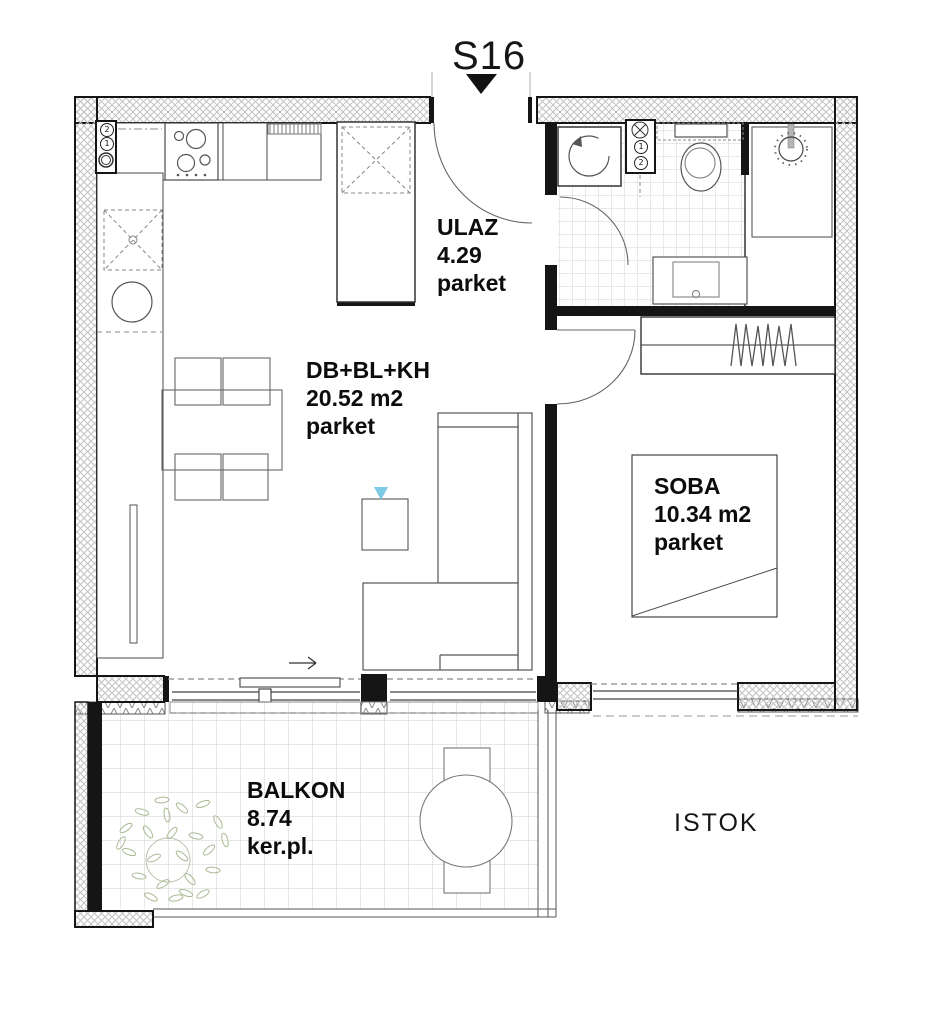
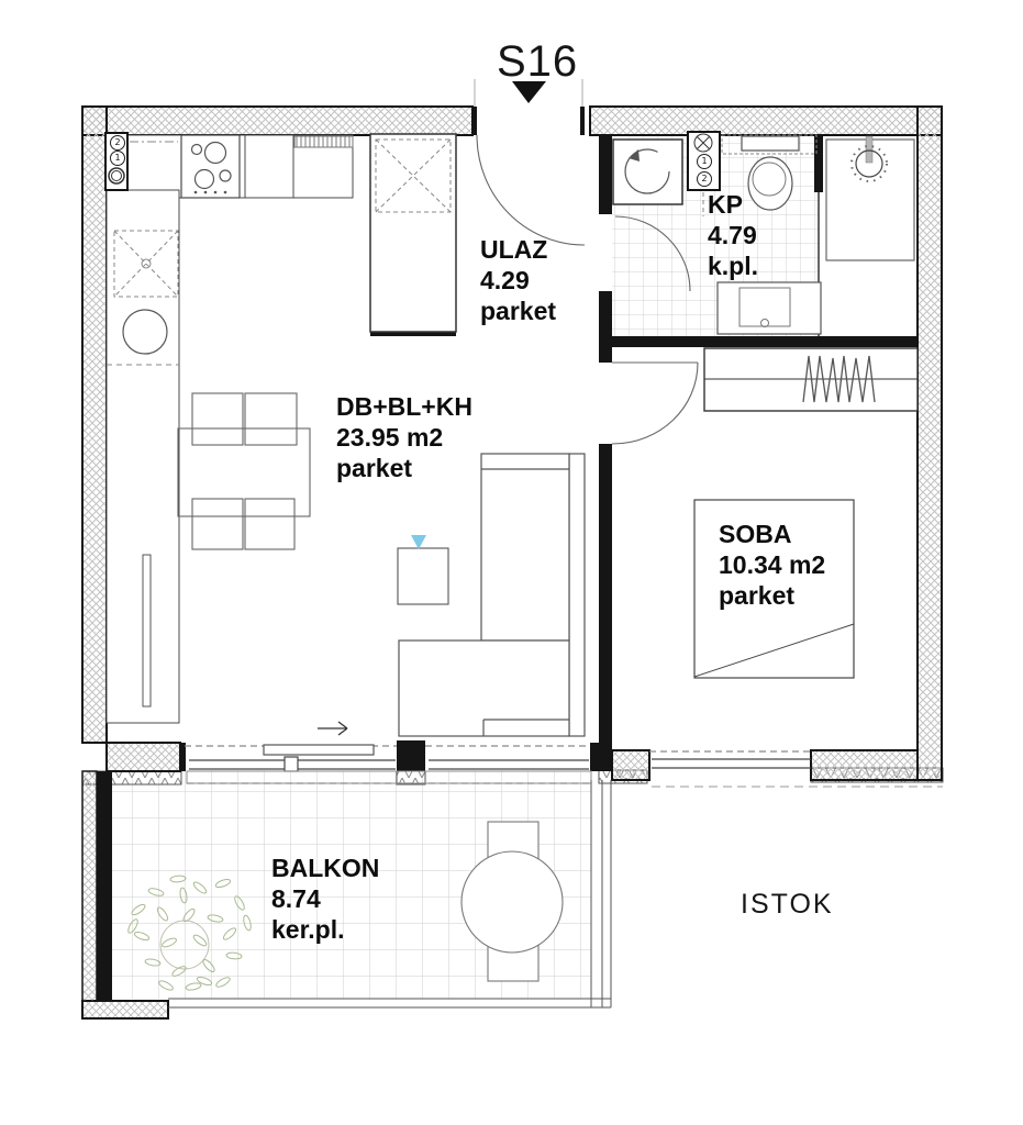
  S16
  ULAZ
  4.29
  parket
+ KP
+ 4.79
+ k.pl.
  DB+BL+KH
- 20.52 m2
+ 23.95 m2
  parket
  SOBA
  10.34 m2
  parket
  BALKON
  8.74
  ker.pl.
  ISTOK
  2
  1
  1
  2
